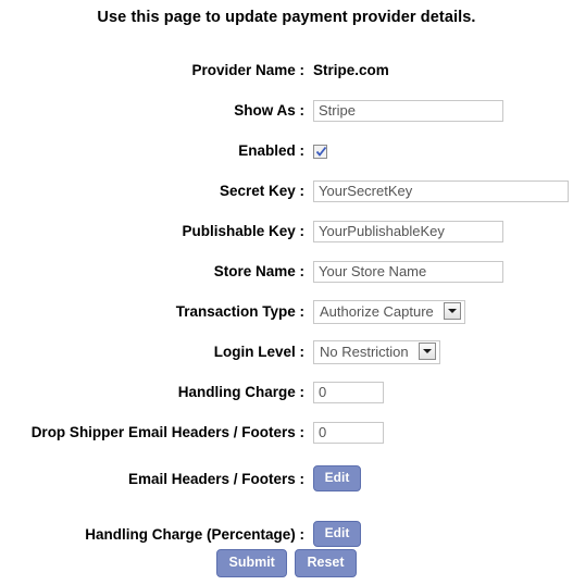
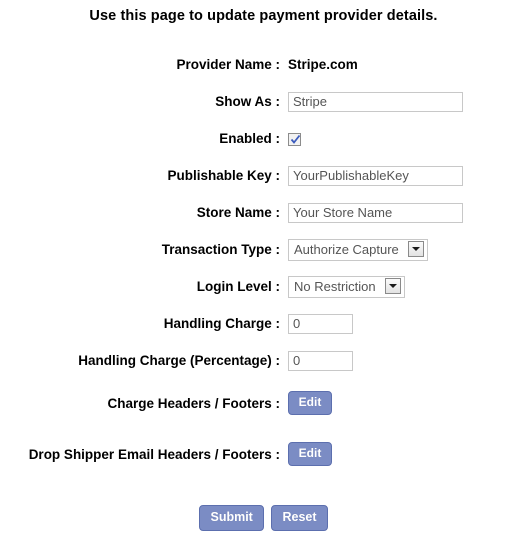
  Use this page to update payment provider details.
  Provider Name :	Stripe.com
  Show As :	Stripe
  Enabled :
- Secret Key :	YourSecretKey
  Publishable Key :	YourPublishableKey
  Store Name :	Your Store Name
  Transaction Type :	Authorize Capture
  Login Level :	No Restriction
  Handling Charge :	0
- Drop Shipper Email Headers / Footers :	0
+ Handling Charge (Percentage) :	0
- Email Headers / Footers :	Edit
+ Charge Headers / Footers :	Edit
- Handling Charge (Percentage) :	Edit
+ Drop Shipper Email Headers / Footers :	Edit
  Submit Reset
